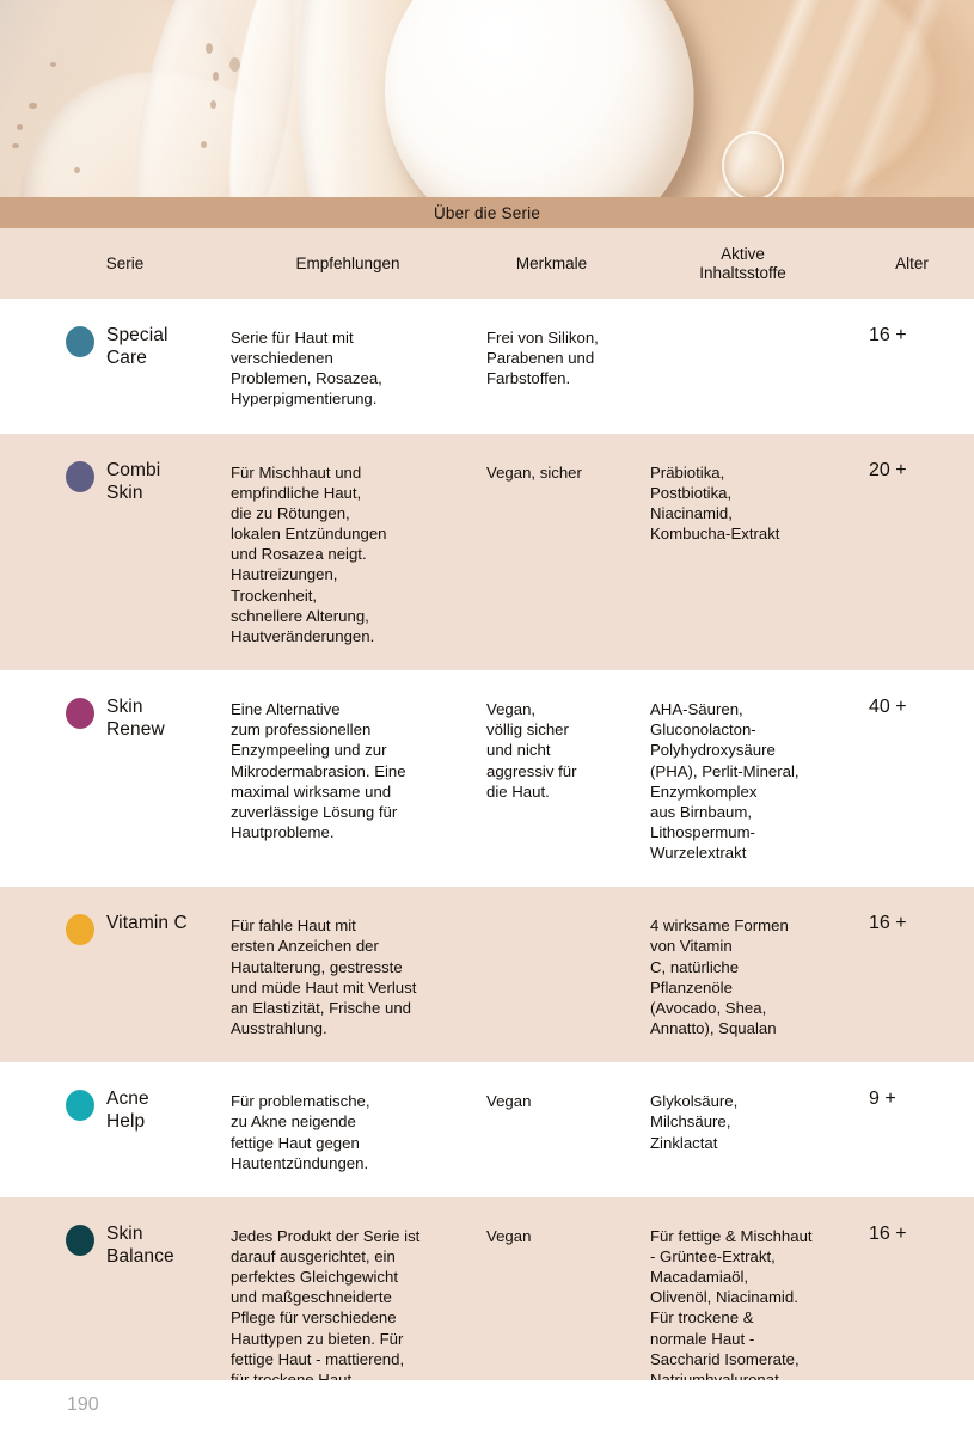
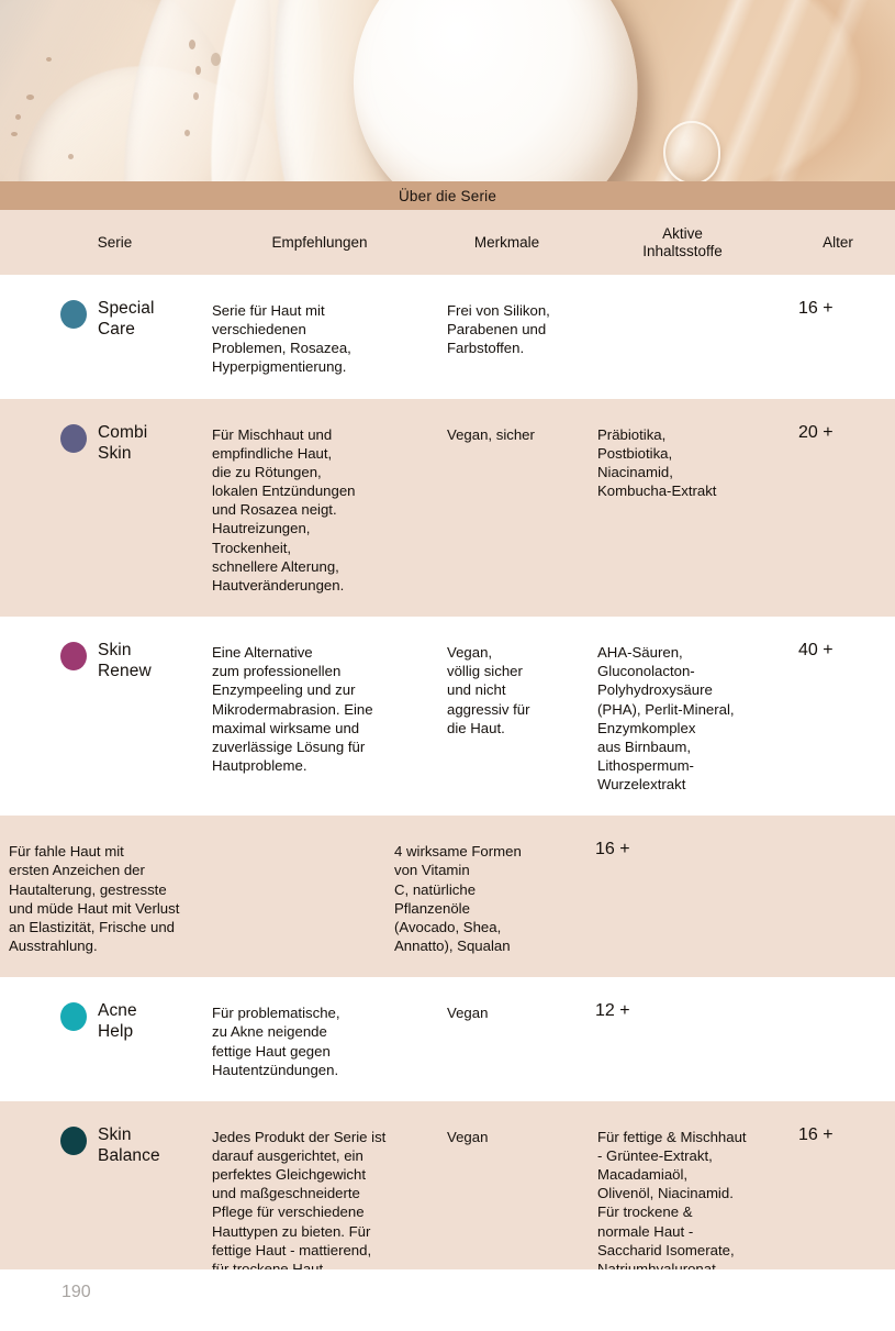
  Über die Serie
  Serie
  Empfehlungen
  Merkmale
  Aktive
  Inhaltsstoffe
  Alter
  Special
  Care
  Serie für Haut mit
  verschiedenen
  Problemen, Rosazea,
  Hyperpigmentierung.
  Frei von Silikon,
  Parabenen und
  Farbstoffen.
  16 +
  Combi
  Skin
  Für Mischhaut und
  empfindliche Haut,
  die zu Rötungen,
  lokalen Entzündungen
  und Rosazea neigt.
  Hautreizungen,
  Trockenheit,
  schnellere Alterung,
  Hautveränderungen.
  Vegan, sicher
  Präbiotika,
  Postbiotika,
  Niacinamid,
  Kombucha-Extrakt
  20 +
  Skin
  Renew
  Eine Alternative
  zum professionellen
  Enzympeeling und zur
  Mikrodermabrasion. Eine
  maximal wirksame und
  zuverlässige Lösung für
  Hautprobleme.
  Vegan,
  völlig sicher
  und nicht
  aggressiv für
  die Haut.
  AHA-Säuren,
  Gluconolacton-
  Polyhydroxysäure
  (PHA), Perlit-Mineral,
  Enzymkomplex
  aus Birnbaum,
  Lithospermum-
  Wurzelextrakt
  40 +
- Vitamin C
  Für fahle Haut mit
  ersten Anzeichen der
  Hautalterung, gestresste
  und müde Haut mit Verlust
  an Elastizität, Frische und
  Ausstrahlung.
  4 wirksame Formen
  von Vitamin
  C, natürliche
  Pflanzenöle
  (Avocado, Shea,
  Annatto), Squalan
  16 +
  Acne
  Help
  Für problematische,
  zu Akne neigende
  fettige Haut gegen
  Hautentzündungen.
  Vegan
- Glykolsäure,
- Milchsäure,
- Zinklactat
- 9 +
+ 12 +
  Skin
  Balance
  Jedes Produkt der Serie ist
  darauf ausgerichtet, ein
  perfektes Gleichgewicht
  und maßgeschneiderte
  Pflege für verschiedene
  Hauttypen zu bieten. Für
  fettige Haut - mattierend,
  Vegan
  Für fettige & Mischhaut
  - Grüntee-Extrakt,
  Macadamiaöl,
  Olivenöl, Niacinamid.
  Für trockene &
  normale Haut -
  Saccharid Isomerate,
  16 +
  190
